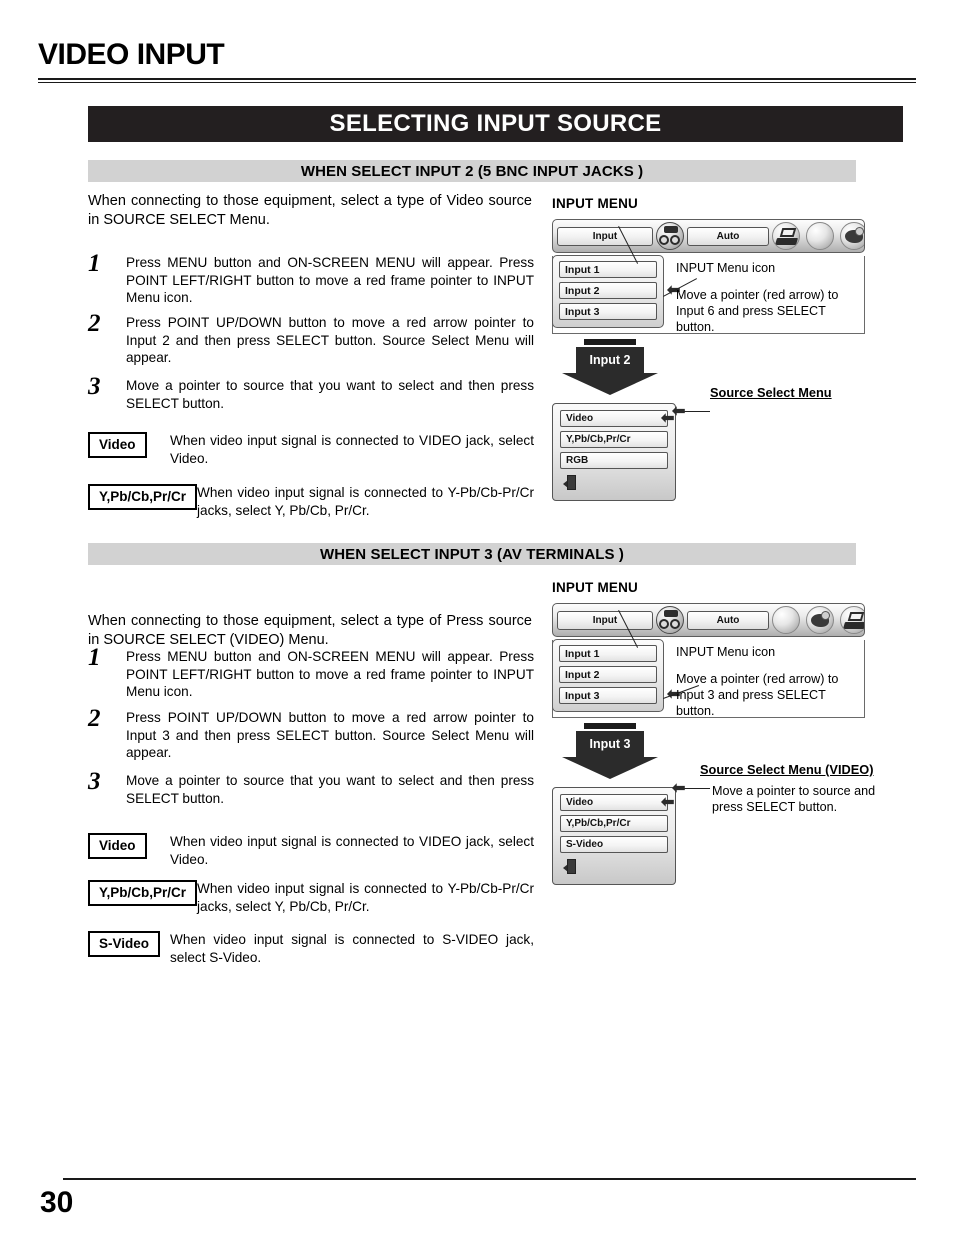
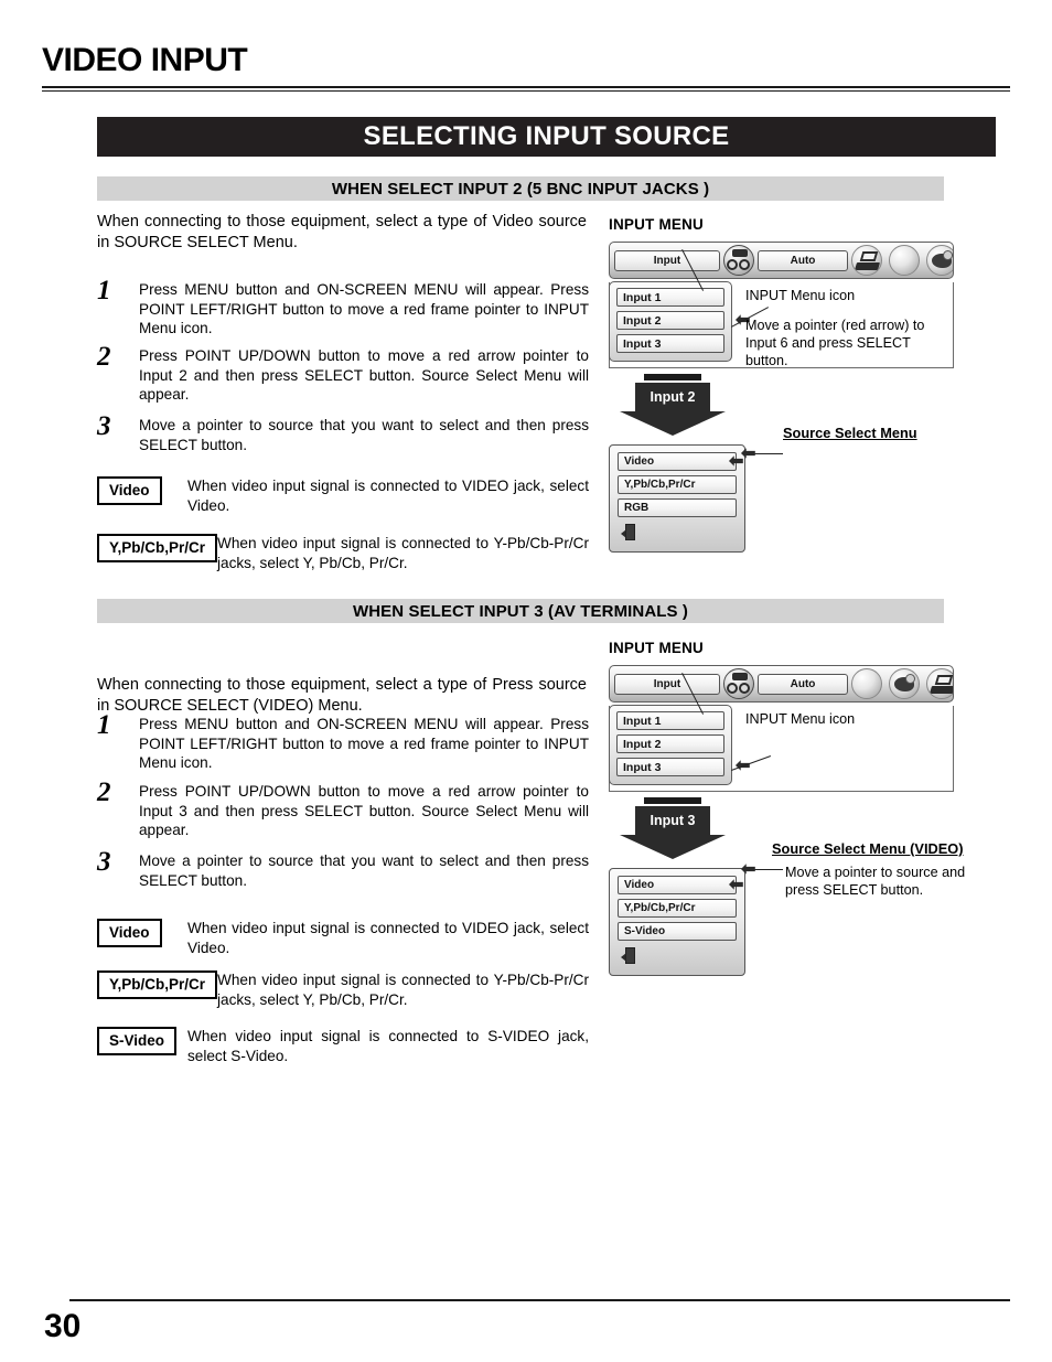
  VIDEO INPUT
  SELECTING INPUT SOURCE
  WHEN SELECT INPUT 2 (5 BNC INPUT JACKS )
  When connecting to those equipment, select a type of Video source in SOURCE SELECT Menu.
  1
  Press MENU button and ON-SCREEN MENU will appear. Press POINT LEFT/RIGHT button to move a red frame pointer to INPUT Menu icon.
  2
  Press POINT UP/DOWN button to move a red arrow pointer to Input 2 and then press SELECT button. Source Select Menu will appear.
  3
  Move a pointer to source that you want to select and then press SELECT button.
  Video
  When video input signal is connected to VIDEO jack, select Video.
  Y,Pb/Cb,Pr/Cr
  When video input signal is connected to Y-Pb/Cb-Pr/Cr jacks, select Y, Pb/Cb, Pr/Cr.
  INPUT MENU
  Input
  Auto
  Input 1
  Input 2
  Input 3
  INPUT Menu icon
  Move a pointer (red arrow) to Input 6 and press SELECT button.
  Input 2
  Video
  Y,Pb/Cb,Pr/Cr
  RGB
  ⬅
  Source Select Menu
  ⬅
  WHEN SELECT INPUT 3 (AV TERMINALS )
  When connecting to those equipment, select a type of Press source in SOURCE SELECT (VIDEO) Menu.
  1
  Press MENU button and ON-SCREEN MENU will appear. Press POINT LEFT/RIGHT button to move a red frame pointer to INPUT Menu icon.
  2
  Press POINT UP/DOWN button to move a red arrow pointer to Input 3 and then press SELECT button. Source Select Menu will appear.
  3
  Move a pointer to source that you want to select and then press SELECT button.
  Video
  When video input signal is connected to VIDEO jack, select Video.
  Y,Pb/Cb,Pr/Cr
  When video input signal is connected to Y-Pb/Cb-Pr/Cr jacks, select Y, Pb/Cb, Pr/Cr.
  S-Video
  When video input signal is connected to S-VIDEO jack, select S-Video.
  INPUT MENU
  Input
  Auto
  Input 1
  Input 2
  Input 3
  INPUT Menu icon
- Move a pointer (red arrow) to Input 3 and press SELECT button.
  Input 3
  Video
  Y,Pb/Cb,Pr/Cr
  S-Video
  ⬅
  Source Select Menu (VIDEO)
  Move a pointer to source and press SELECT button.
  ⬅
  30
